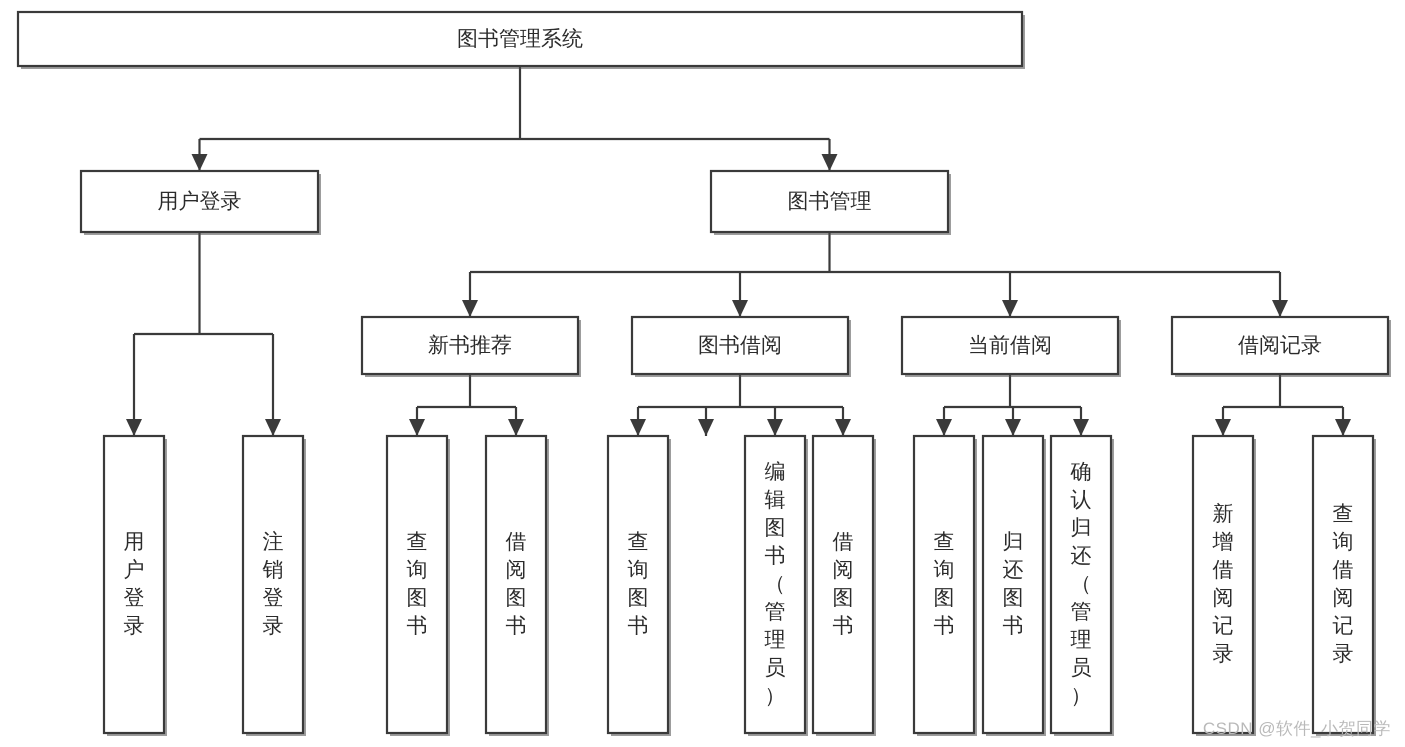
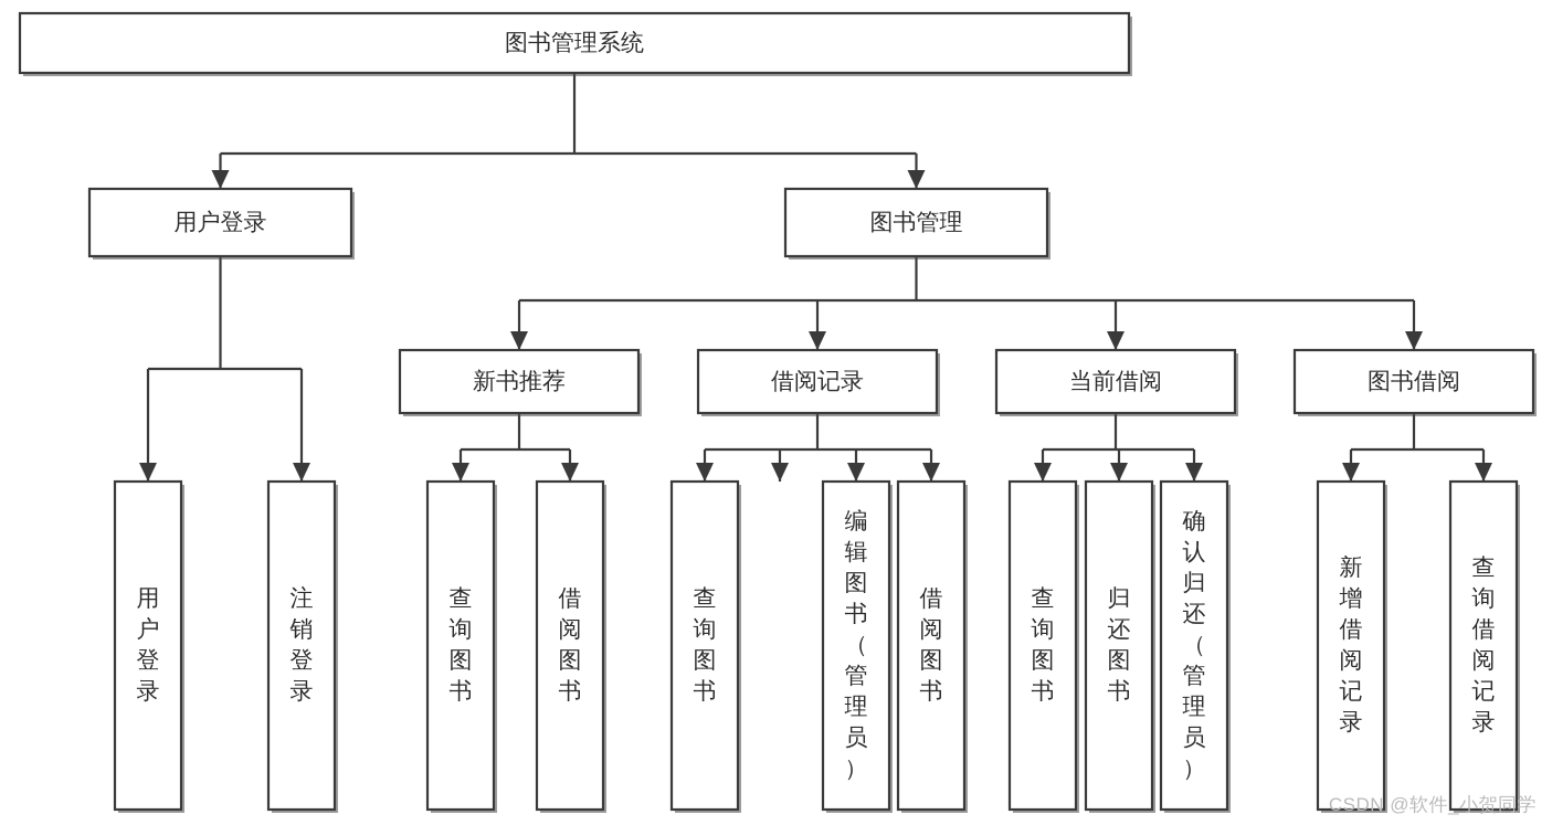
  图书管理系统
  用户登录
  图书管理
  新书推荐
- 图书借阅
+ 借阅记录
  当前借阅
- 借阅记录
+ 图书借阅
  用户登录
  注销登录
  查询图书
  借阅图书
  查询图书
  编辑图书（管理员）
  借阅图书
  查询图书
  归还图书
  确认归还（管理员）
  新增借阅记录
  查询借阅记录
  CSDN @软件_小贺同学
